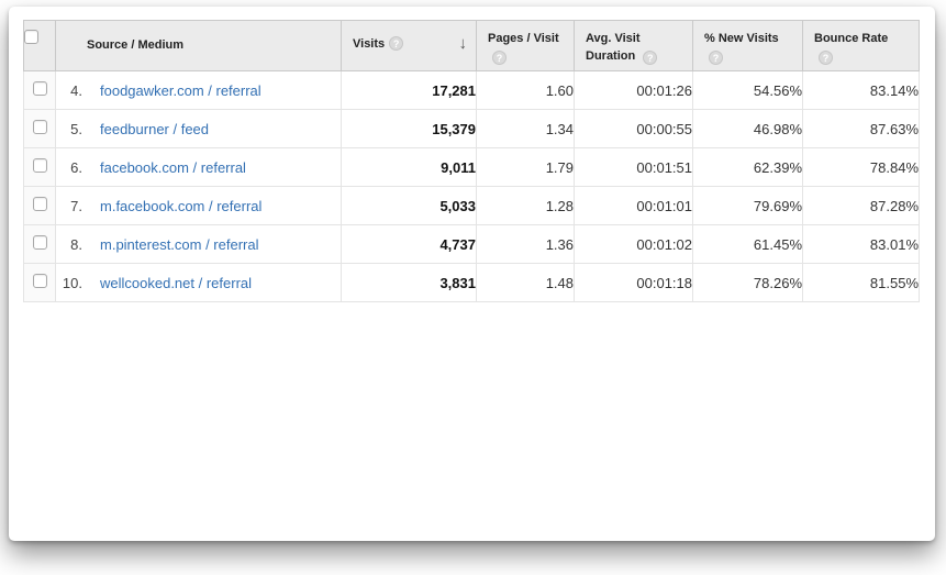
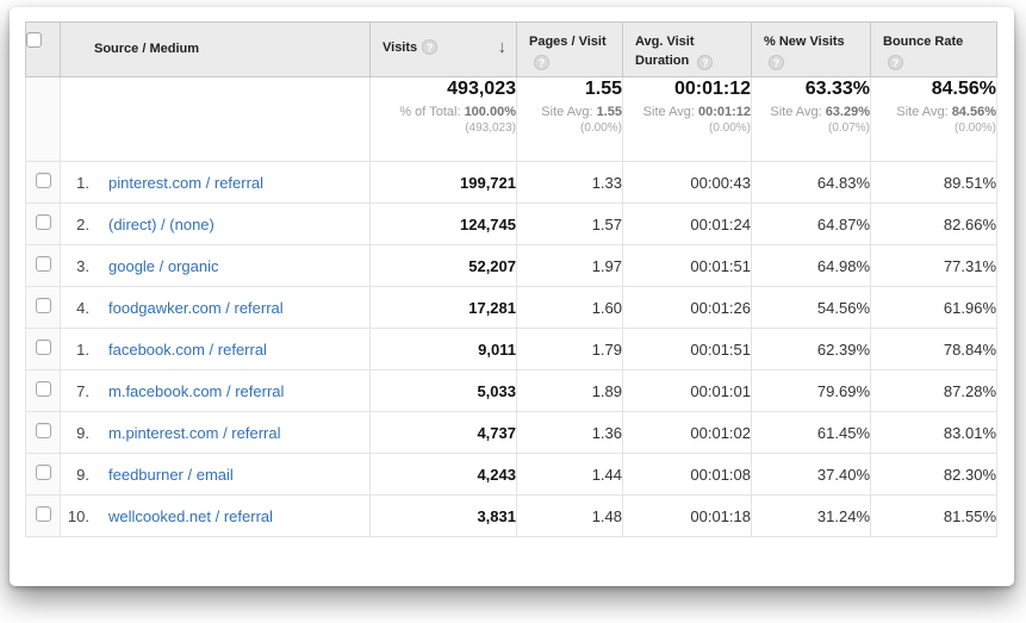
  	Source / Medium	Visits ? ↓	Pages / Visit ?	Avg. Visit Duration ?	% New Visits ?	Bounce Rate ?
+ 		493,023 % of Total: 100.00% (493,023)	1.55 Site Avg: 1.55 (0.00%)	00:01:12 Site Avg: 00:01:12 (0.00%)	63.33% Site Avg: 63.29% (0.07%)	84.56% Site Avg: 84.56% (0.00%)
+ 	1. pinterest.com / referral	199,721	1.33	00:00:43	64.83%	89.51%
+ 	2. (direct) / (none)	124,745	1.57	00:01:24	64.87%	82.66%
+ 	3. google / organic	52,207	1.97	00:01:51	64.98%	77.31%
- 	4. foodgawker.com / referral	17,281	1.60	00:01:26	54.56%	83.14%
+ 	4. foodgawker.com / referral	17,281	1.60	00:01:26	54.56%	61.96%
- 	5. feedburner / feed	15,379	1.34	00:00:55	46.98%	87.63%
- 	6. facebook.com / referral	9,011	1.79	00:01:51	62.39%	78.84%
+ 	1. facebook.com / referral	9,011	1.79	00:01:51	62.39%	78.84%
- 	7. m.facebook.com / referral	5,033	1.28	00:01:01	79.69%	87.28%
+ 	7. m.facebook.com / referral	5,033	1.89	00:01:01	79.69%	87.28%
- 	8. m.pinterest.com / referral	4,737	1.36	00:01:02	61.45%	83.01%
+ 	9. m.pinterest.com / referral	4,737	1.36	00:01:02	61.45%	83.01%
+ 	9. feedburner / email	4,243	1.44	00:01:08	37.40%	82.30%
- 	10. wellcooked.net / referral	3,831	1.48	00:01:18	78.26%	81.55%
+ 	10. wellcooked.net / referral	3,831	1.48	00:01:18	31.24%	81.55%
